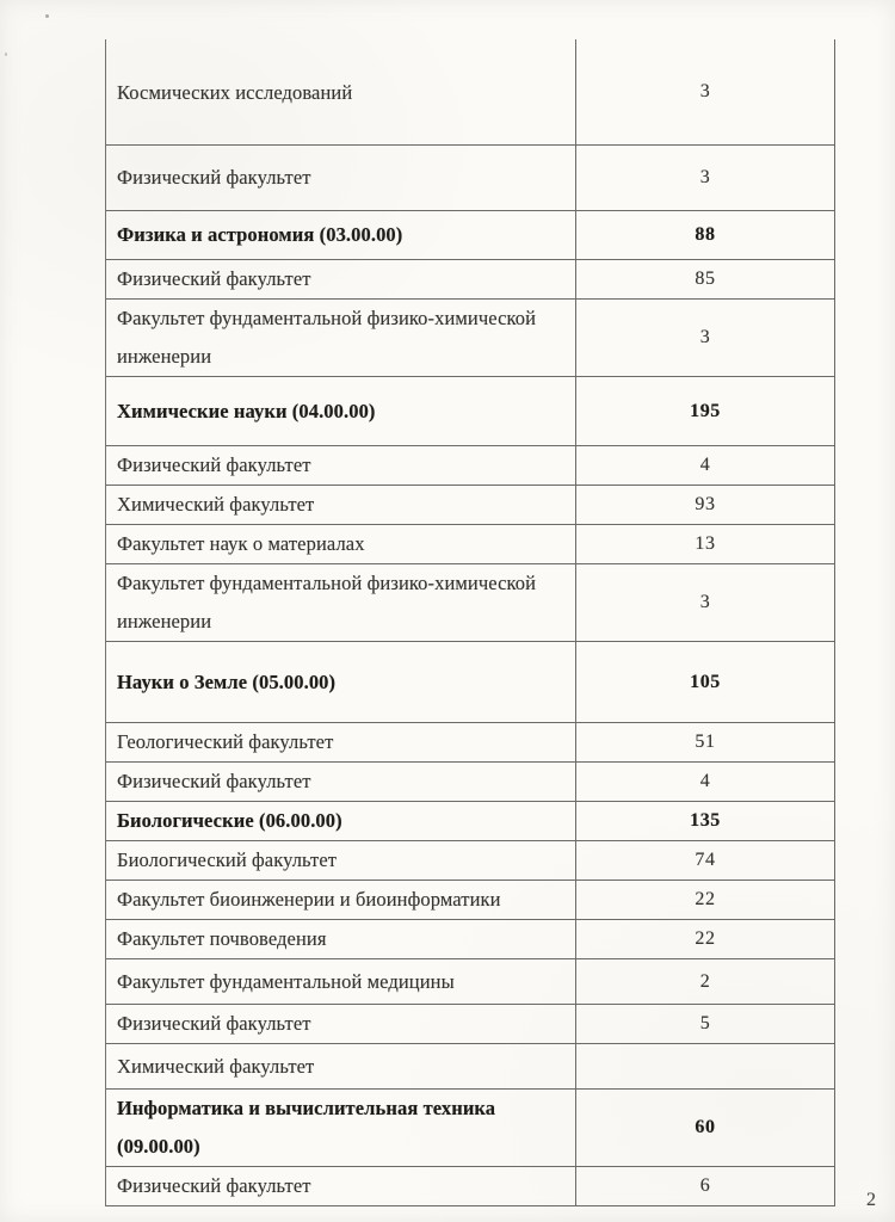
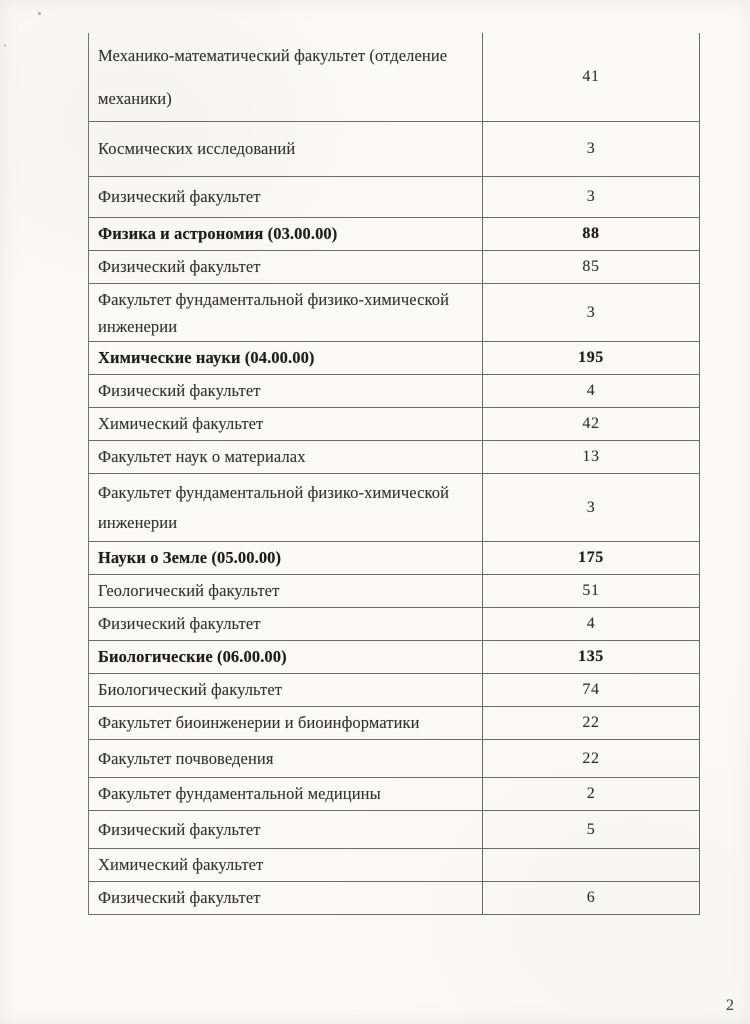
+ Механико-математический факультет (отделение
+ механики)
+ 41
  Космических исследований
  3
  Физический факультет
  3
  Физика и астрономия (03.00.00)
  88
  Физический факультет
  85
  Факультет фундаментальной физико-химической
  инженерии
  3
  Химические науки (04.00.00)
  195
  Физический факультет
  4
  Химический факультет
- 93
+ 42
  Факультет наук о материалах
  13
  Факультет фундаментальной физико-химической
  инженерии
  3
  Науки о Земле (05.00.00)
- 105
+ 175
  Геологический факультет
  51
  Физический факультет
  4
  Биологические (06.00.00)
  135
  Биологический факультет
  74
  Факультет биоинженерии и биоинформатики
  22
  Факультет почвоведения
  22
  Факультет фундаментальной медицины
  2
  Физический факультет
  5
  Химический факультет
- Информатика и вычислительная техника
- (09.00.00)
- 60
  Физический факультет
  6
  2
